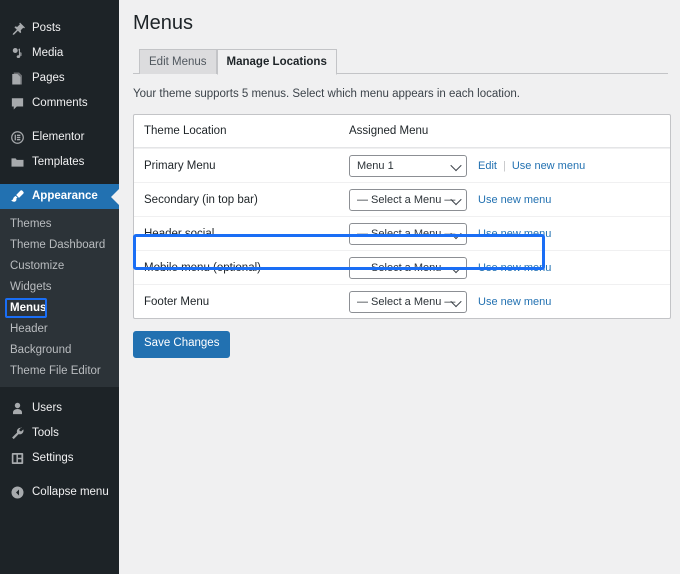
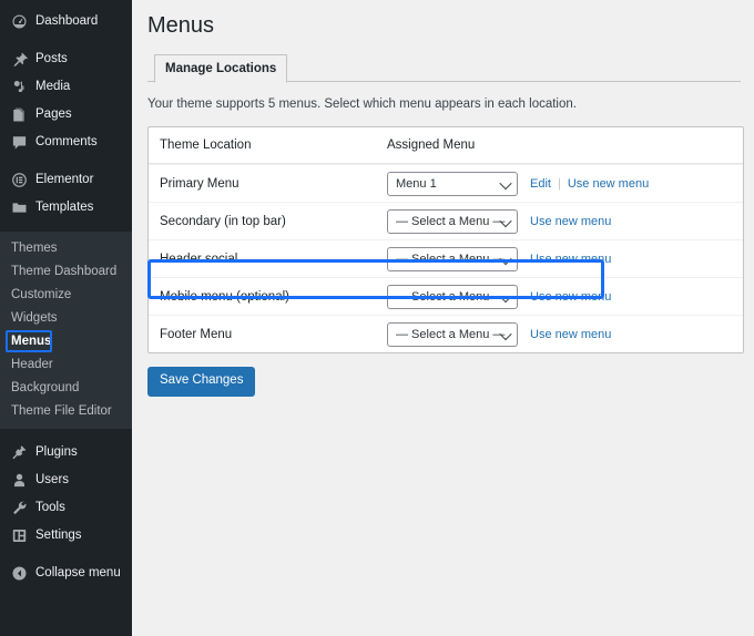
+ Dashboard
  Posts
  Media
  Pages
  Comments
  Elementor
  Templates
- Appearance
  Themes
  Theme Dashboard
  Customize
  Widgets
  Menus
  Header
  Background
  Theme File Editor
+ Plugins
  Users
  Tools
  Settings
  Collapse menu
  Menus
- Edit Menus
  Manage Locations
  Your theme supports 5 menus. Select which menu appears in each location.
  Theme Location
  Assigned Menu
  Primary Menu
  Menu 1
  Edit
  |
  Use new menu
  Secondary (in top bar)
  — Select a Menu —
  Use new menu
  Header social
  — Select a Menu —
  Use new menu
  Mobile menu (optional)
  — Select a Menu —
  Use new menu
  Footer Menu
  — Select a Menu —
  Use new menu
  Save Changes
